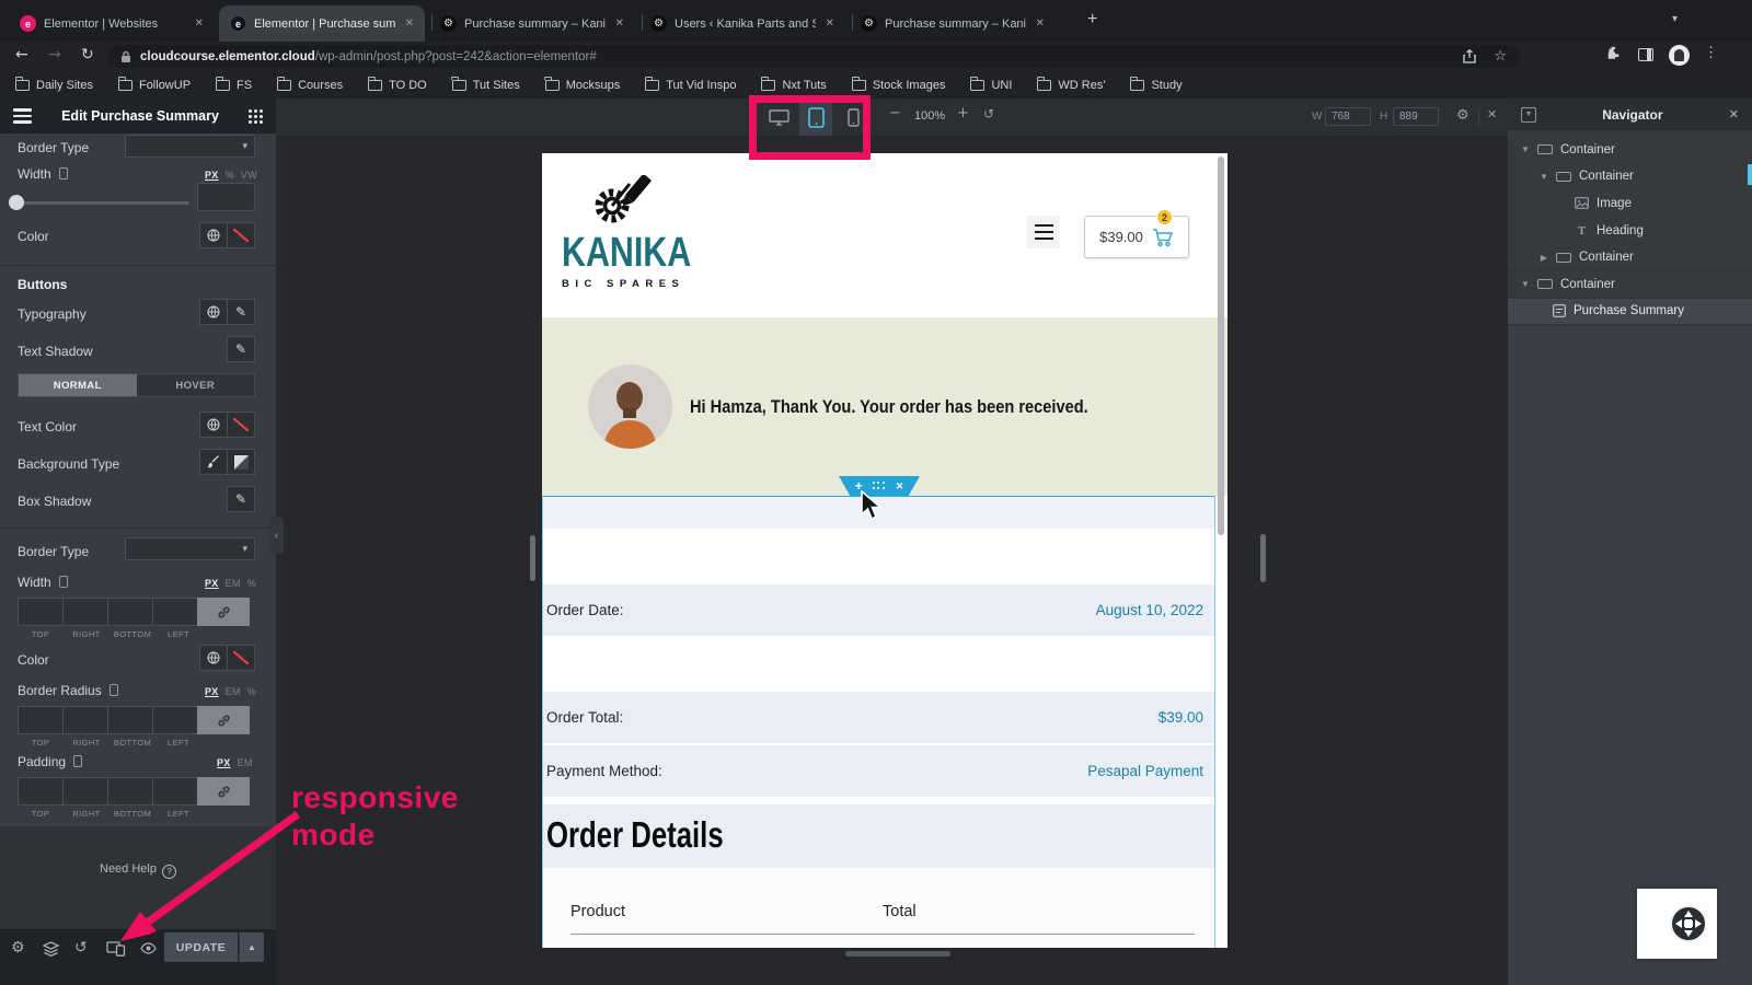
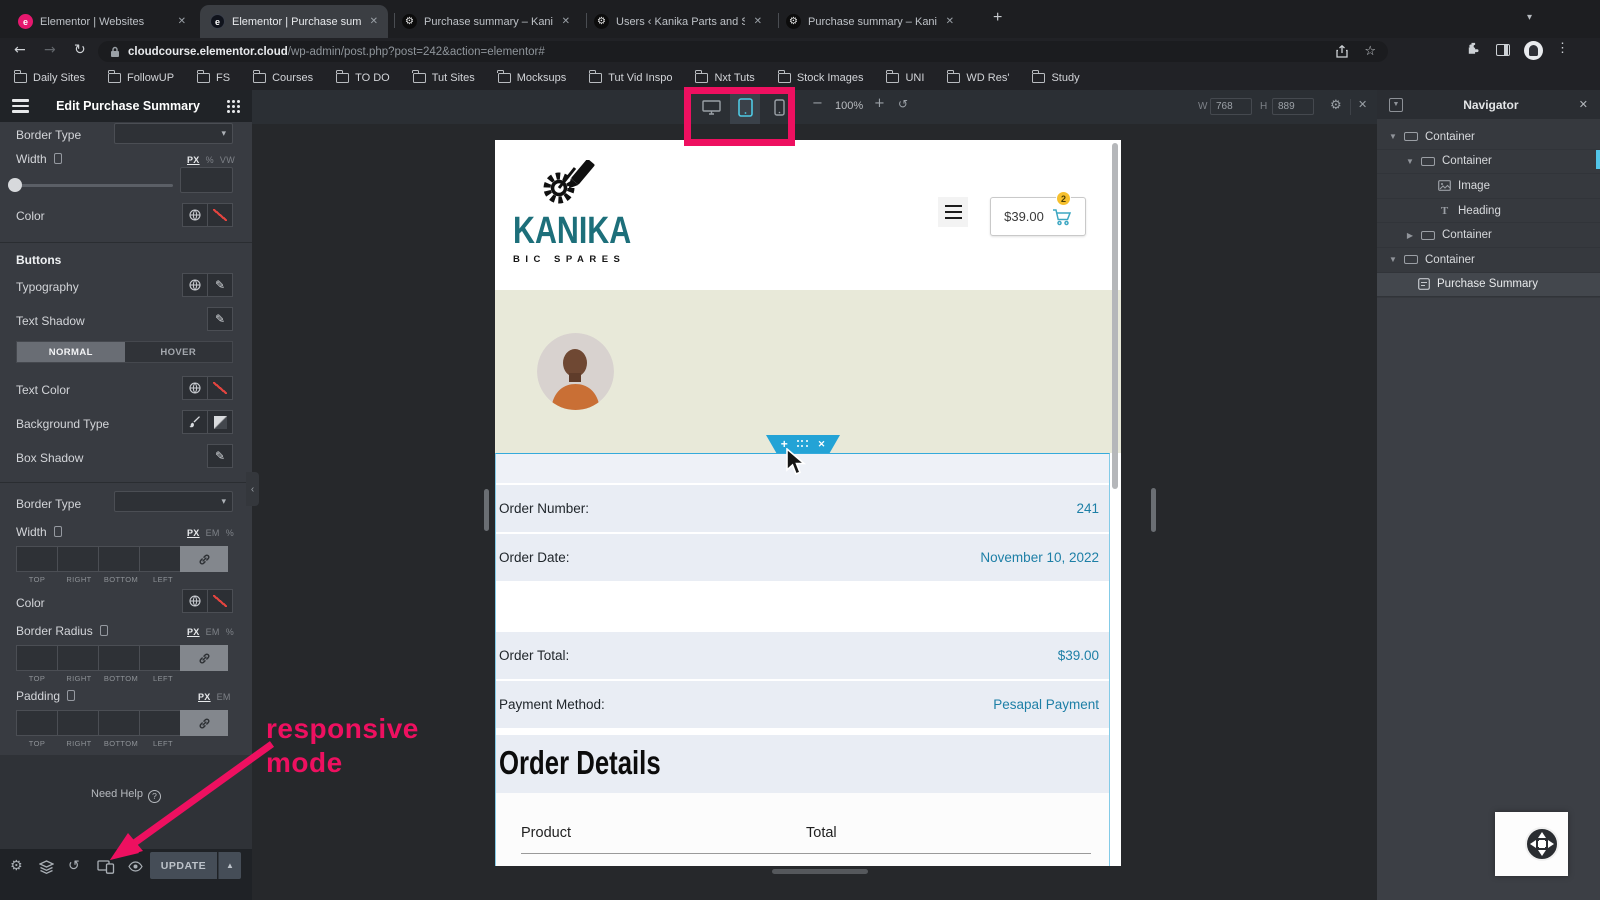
  e
  Elementor | Websites
  ✕
  e
  Elementor | Purchase sum
  ✕
  ⚙
  Purchase summary – Kani
  ✕
  ⚙
  Users ‹ Kanika Parts and
  ✕
  ⚙
  Purchase summary – Kani
  ✕
  +
  ▾
  ←
  →
  ↻
  cloudcourse.elementor.cloud/wp-admin/post.php?post=242&action=elementor#
  ☆
  ⋮
  Daily Sites
  FollowUP
  FS
  Courses
  TO DO
  Tut Sites
  Mocksups
  Tut Vid Inspo
  Nxt Tuts
  Stock Images
  UNI
  WD Res'
  Study
  Edit Purchase Summary
  Border Type
  ▾
  Width
  PX
  %
  VW
  Color
  Buttons
  Typography
  ✎
  Text Shadow
  ✎
  NORMAL
  HOVER
  Text Color
  Background Type
  Box Shadow
  ✎
  Border Type
  ▾
  Width
  PX
  EM
  %
  TOP
  RIGHT
  BOTTOM
  LEFT
  Color
  Border Radius
  PX
  EM
  %
  TOP
  RIGHT
  BOTTOM
  LEFT
  Padding
  PX
  EM
  TOP
  RIGHT
  BOTTOM
  LEFT
  Need Help ?
  ⚙
  ↺
  UPDATE
  ▲
  ‹
  −
  100%
  +
  ↺
  W
  768
  H
  889
  ⚙
  ✕
  KANIK
  BIC SPARES
  $39.00
  2
- Hi Hamza, Thank You. Your order has been received.
  +
  ✕
+ Order Number:
+ 241
  Order Date:
- August 10, 2022
+ November 10, 2022
  Order Total:
  $39.00
  Payment Method:
  Pesapal Payment
  Order Details
  Product
  Total
  Navigator
  ✕
  ▼
  Container
  ▼
  Container
  Image
  T
  Heading
  ▶
  Container
  ▼
  Container
  Purchase Summary
  responsive
  mode
